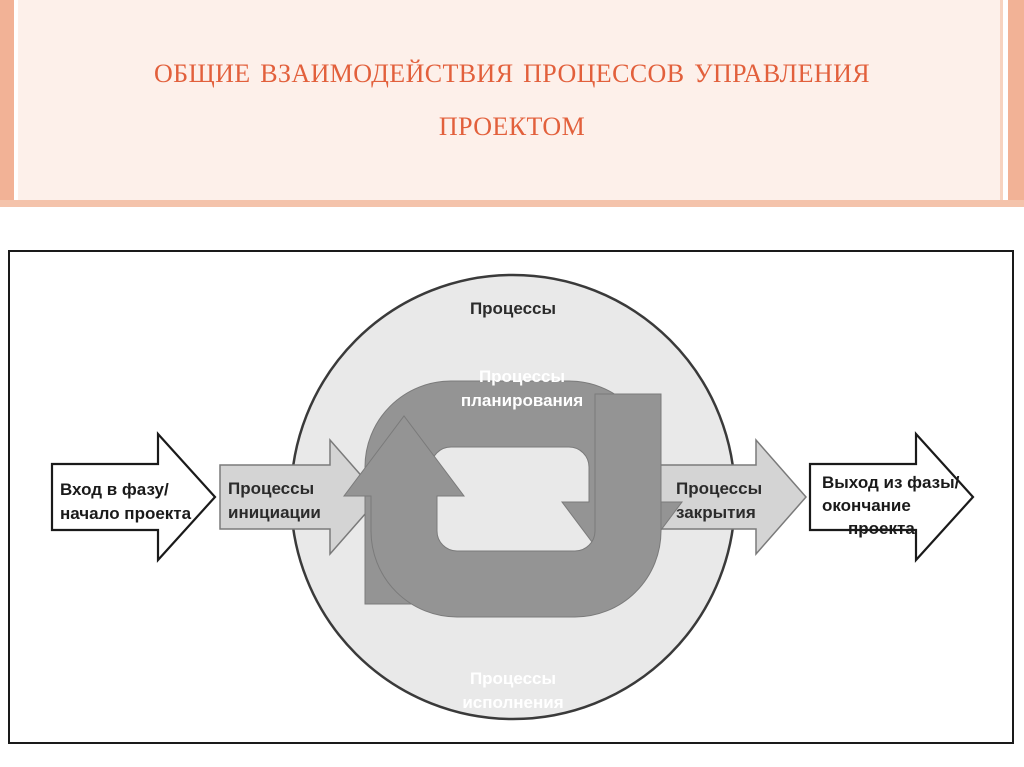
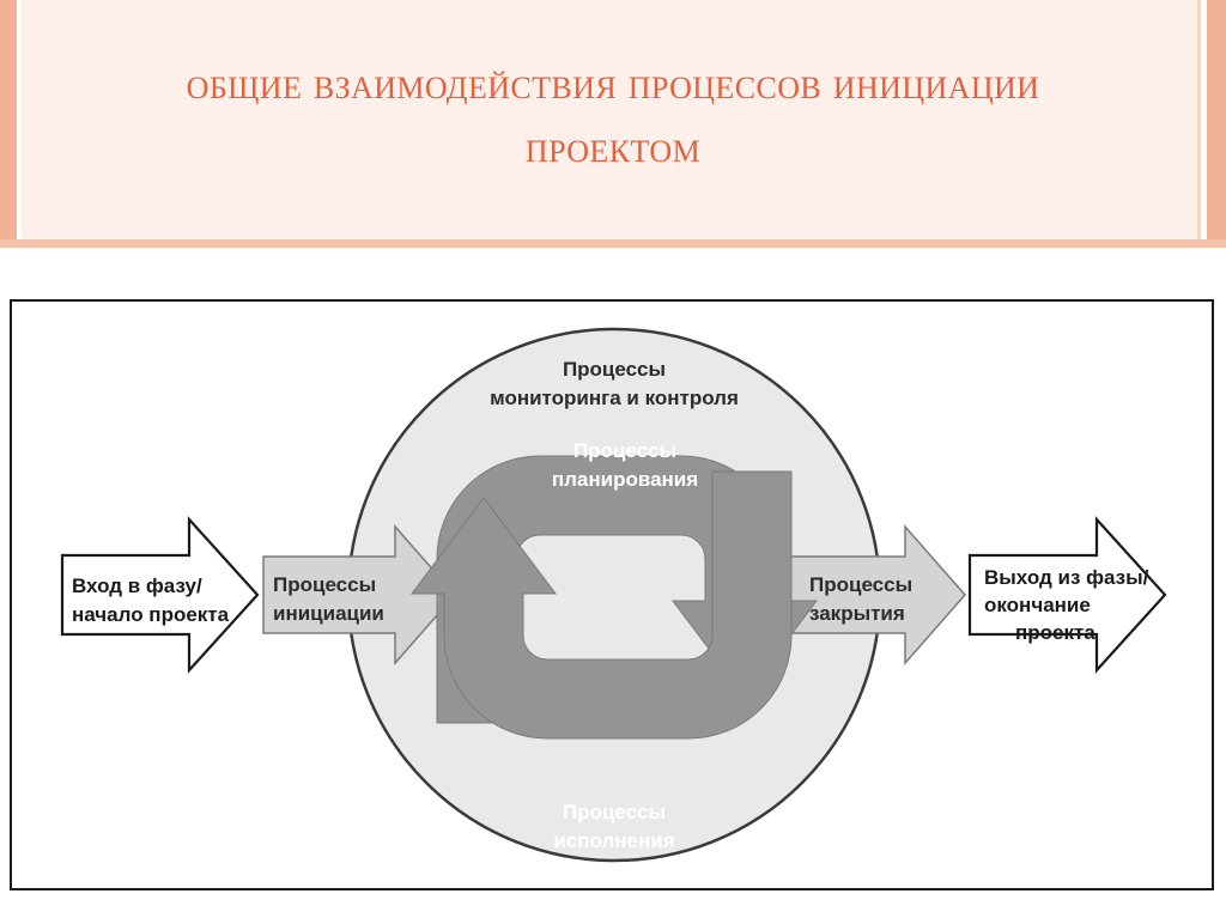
- общие взаимодействия процессов управления проектом
+ общие взаимодействия процессов инициации проектом
  Вход в фазу/
  начало проекта
  Выход из фазы/
  окончание
  проекта
  Процессы
  инициации
  Процессы
  закрытия
  Процессы
+ мониторинга и контроля
  Процессы
  планирования
  исполнения
